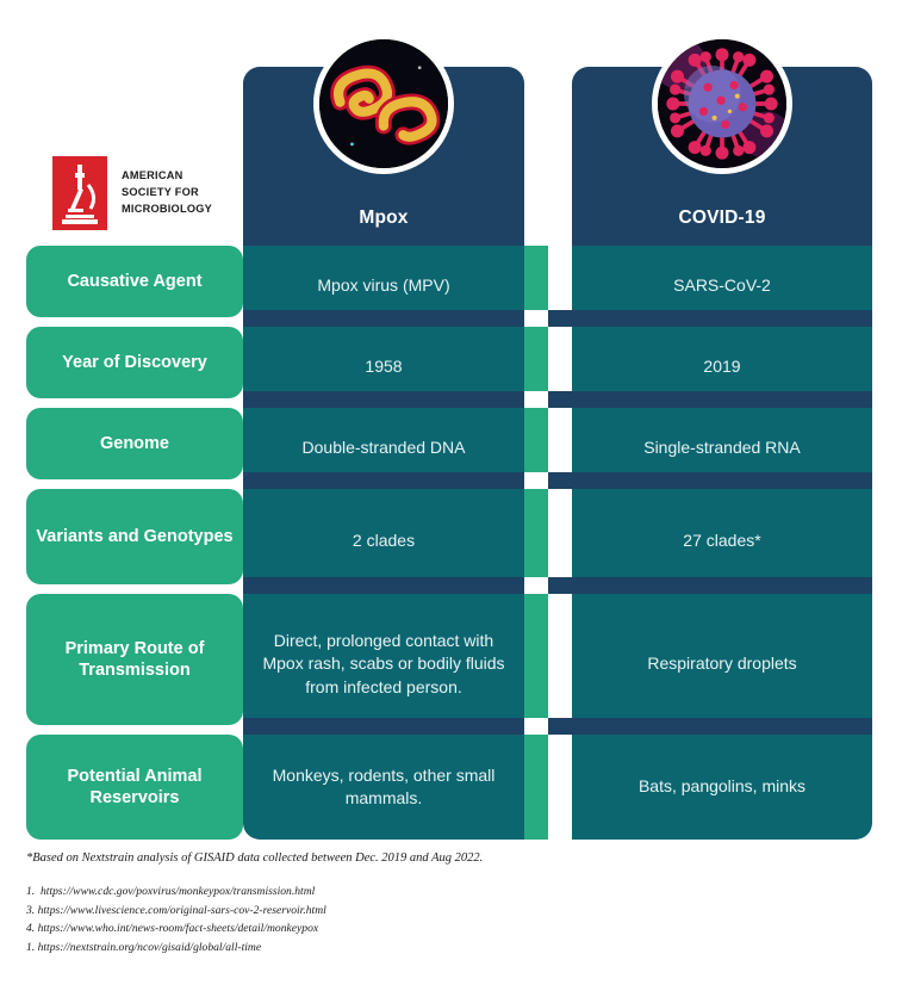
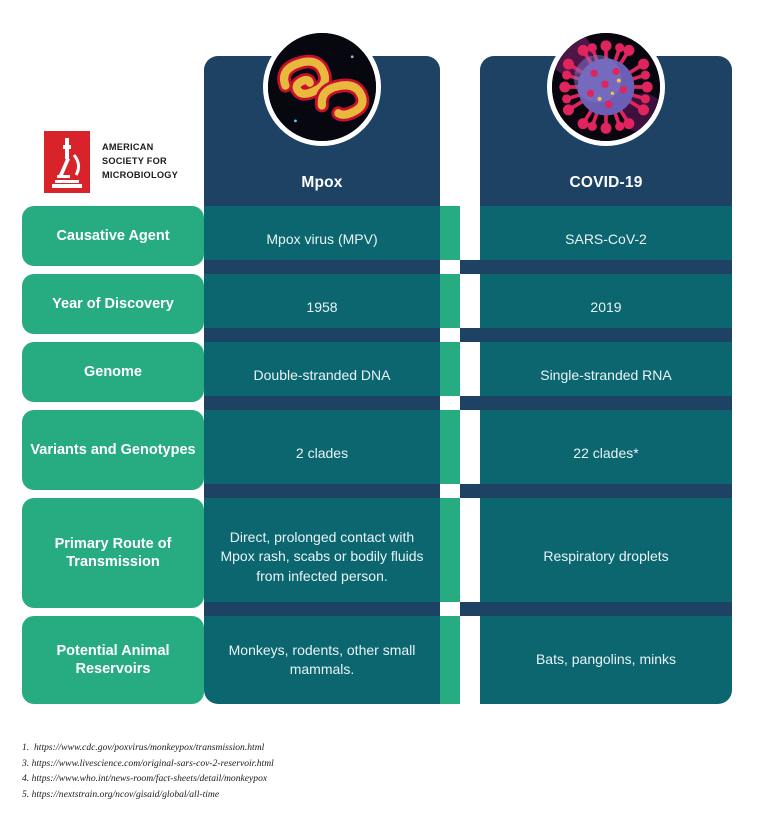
  Mpox
  COVID-19
  AMERICAN
  SOCIETY FOR
  MICROBIOLOGY
  Causative Agent
  Mpox virus (MPV)
  SARS-CoV-2
  Year of Discovery
  1958
  2019
  Genome
  Double-stranded DNA
  Single-stranded RNA
  Variants and Genotypes
  2 clades
- 27 clades*
+ 22 clades*
  Primary Route of Transmission
  Direct, prolonged contact with Mpox rash, scabs or bodily fluids from infected person.
  Respiratory droplets
  Potential Animal Reservoirs
  Monkeys, rodents, other small mammals.
  Bats, pangolins, minks
- *Based on Nextstrain analysis of GISAID data collected between Dec. 2019 and Aug 2022.
  1. https://www.cdc.gov/poxvirus/monkeypox/transmission.html
  3. https://www.livescience.com/original-sars-cov-2-reservoir.html
  4. https://www.who.int/news-room/fact-sheets/detail/monkeypox
- 1. https://nextstrain.org/ncov/gisaid/global/all-time
+ 5. https://nextstrain.org/ncov/gisaid/global/all-time
